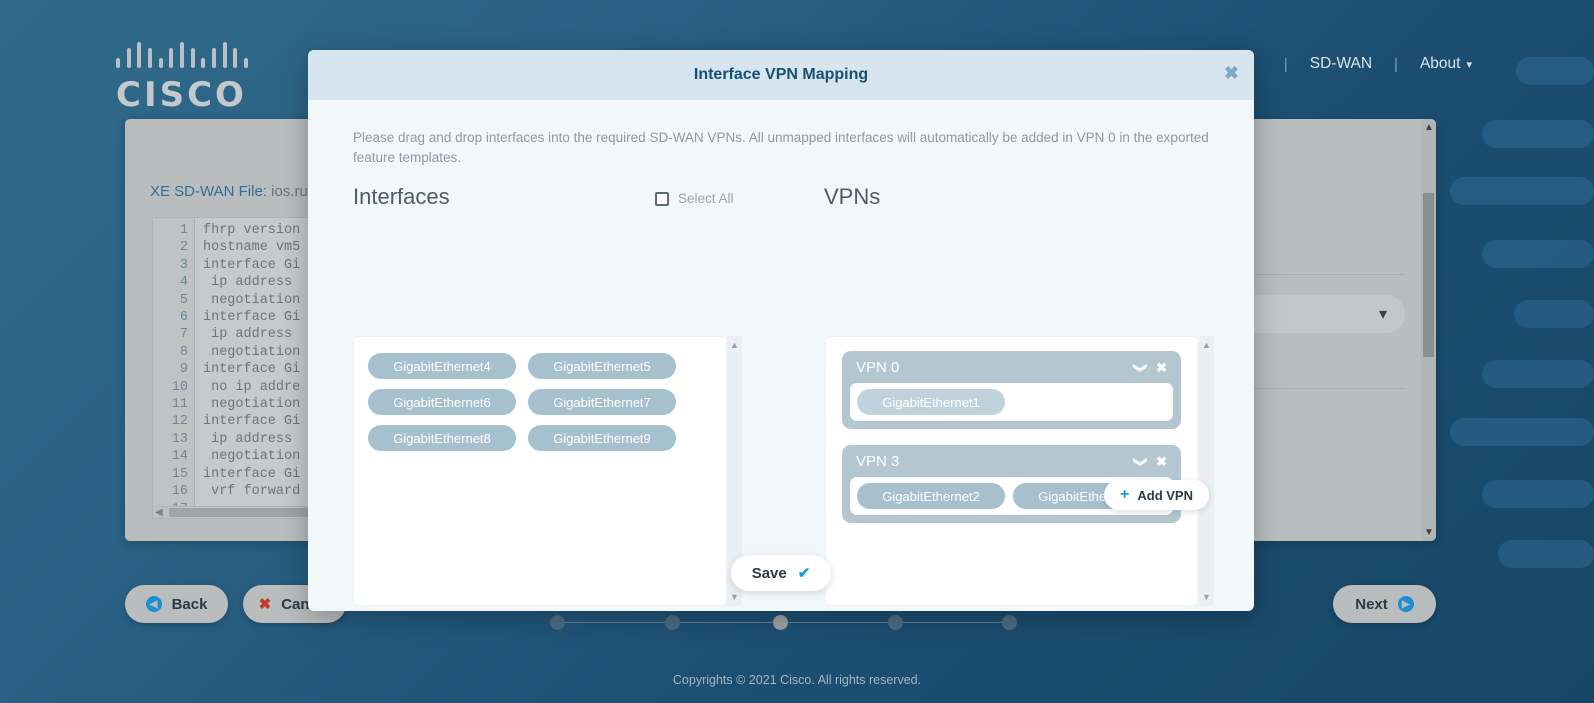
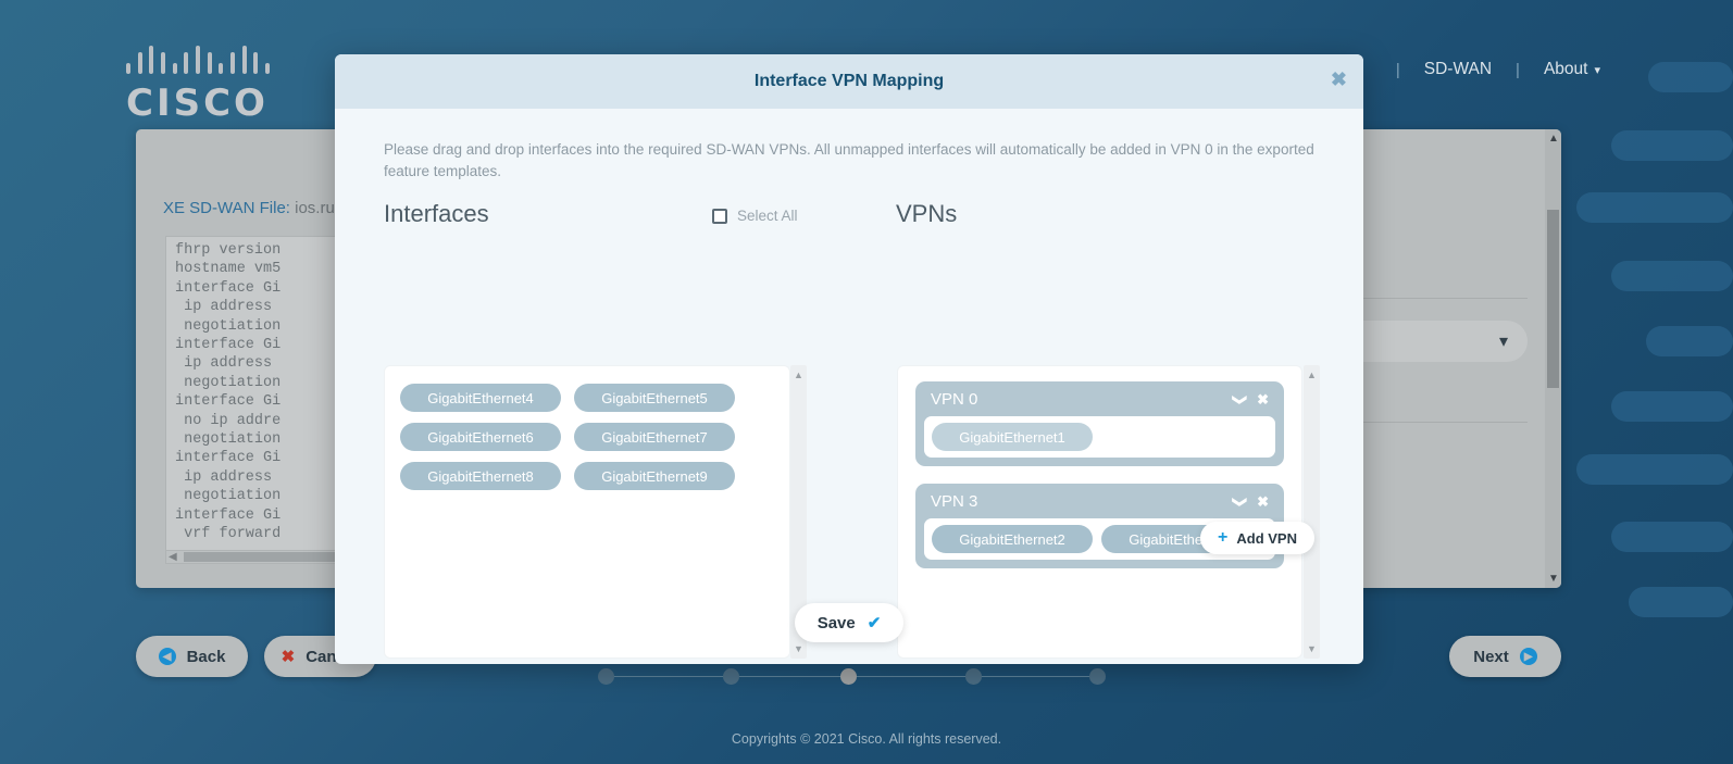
  CISCO
  |
  SD-WAN
  |
  About ▾
  XE SD-WAN File: ios.ru
- 1
- 2
- 3
- 4
- 5
- 6
- 7
- 8
- 9
- 10
- 11
- 12
- 13
- 14
- 15
- 16
  fhrp version
  hostname vm5
  interface Gi
  ip address
  negotiation
  interface Gi
  ip address
  negotiation
  interface Gi
  no ip addre
  negotiation
  interface Gi
  ip address
  negotiation
  interface Gi
  vrf forward
  ◀
  ▾
  ▲
  ▼
  ◀
  Back
  ✖
  Next
  ▶
  Copyrights © 2021 Cisco. All rights reserved.
  Interface VPN Mapping
  ✖
  Please drag and drop interfaces into the required SD-WAN VPNs. All unmapped interfaces will automatically be added in VPN 0 in the exported feature templates.
  Interfaces
  VPNs
  Select All
  GigabitEthernet4
  GigabitEthernet5
  GigabitEthernet6
  GigabitEthernet7
  GigabitEthernet8
  GigabitEthernet9
  ▲
  ▼
  VPN 0
  ✖
  GigabitEthernet1
  VPN 3
  ✖
  GigabitEthernet2
  ▲
  ▼
  +
  Add VPN
  Save
  ✔
